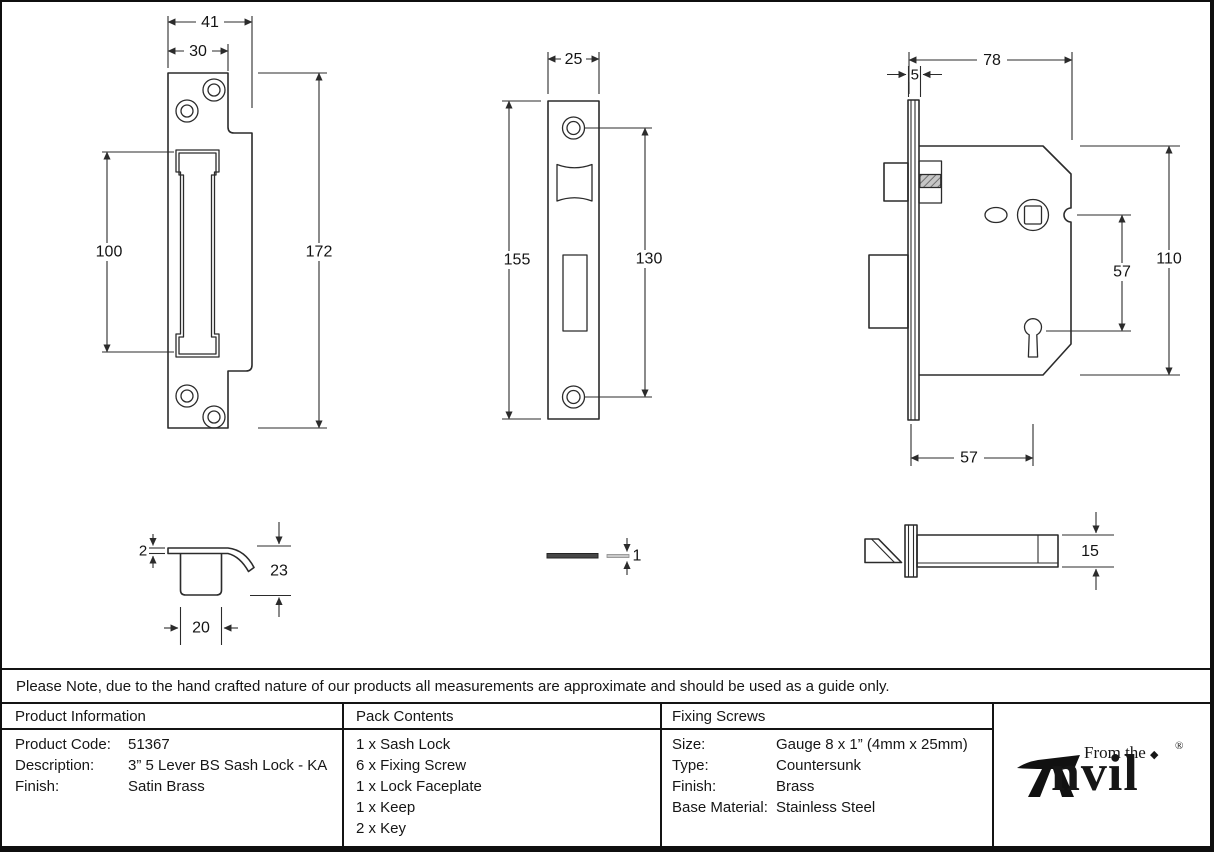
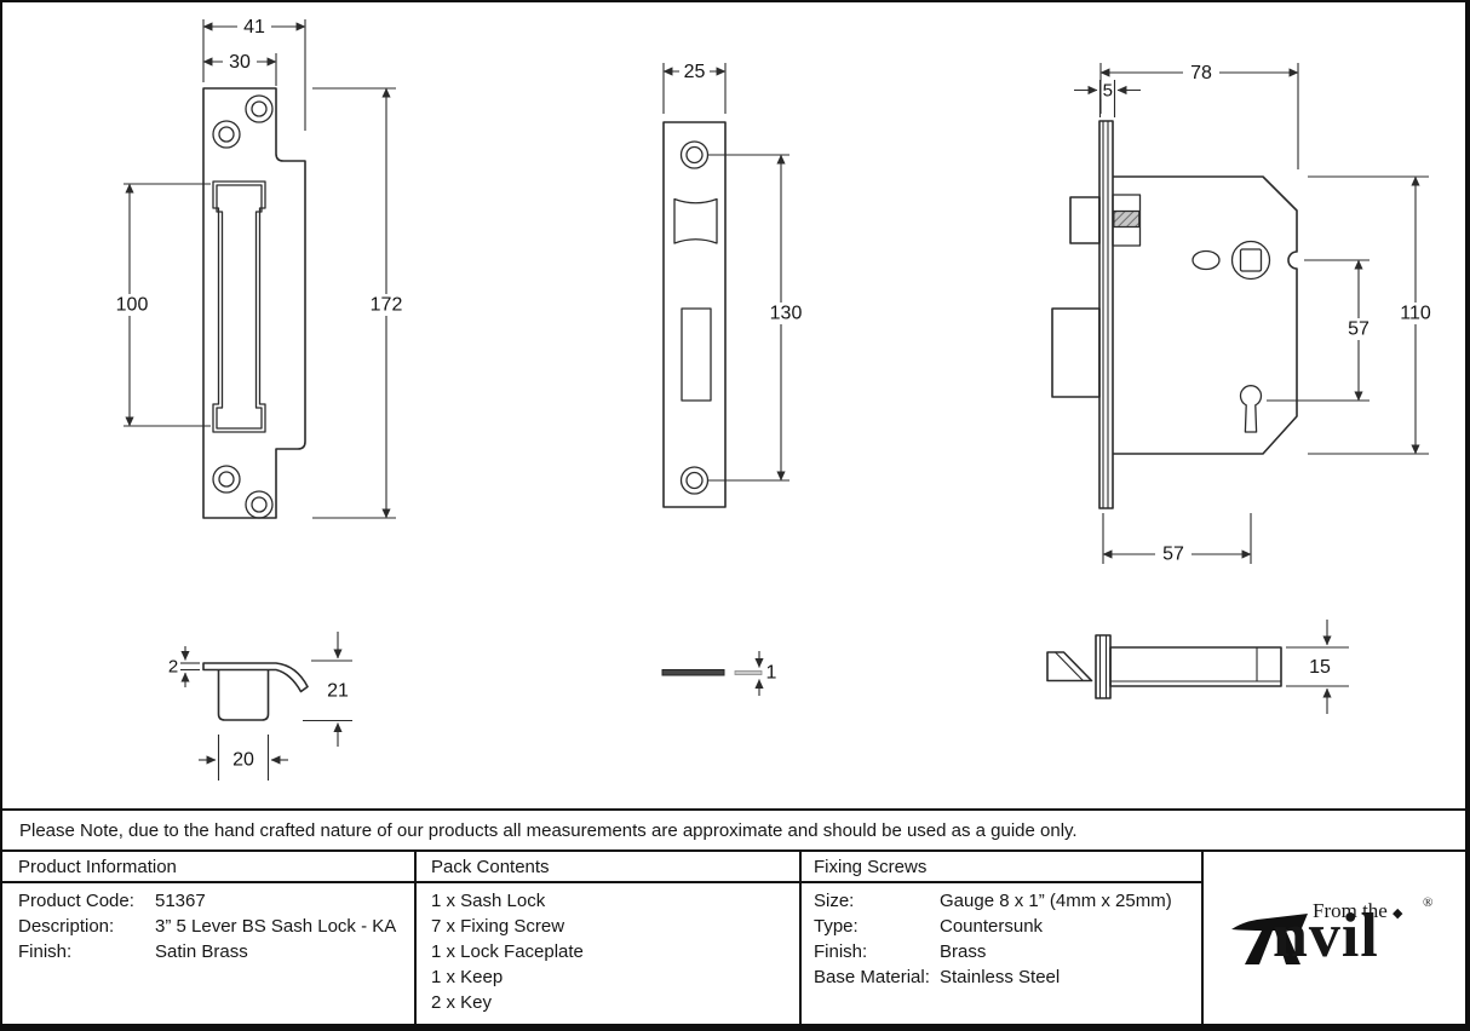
  41
  30
  100
  172
  25
- 155
  130
  78
  5
  110
  57
  57
  2
- 23
+ 21
  20
  1
  15
  Please Note, due to the hand crafted nature of our products all measurements are approximate and should be used as a guide only.
  Product Information
  Product Code:
  51367
  Description:
  3” 5 Lever BS Sash Lock - KA
  Finish:
  Satin Brass
  Pack Contents
  1 x Sash Lock
- 6 x Fixing Screw
+ 7 x Fixing Screw
  1 x Lock Faceplate
  1 x Keep
  2 x Key
  Fixing Screws
  Size:
  Gauge 8 x 1” (4mm x 25mm)
  Type:
  Countersunk
  Finish:
  Brass
  Base Material:
  Stainless Steel
  From the
  ◆
  nvil
  ®
